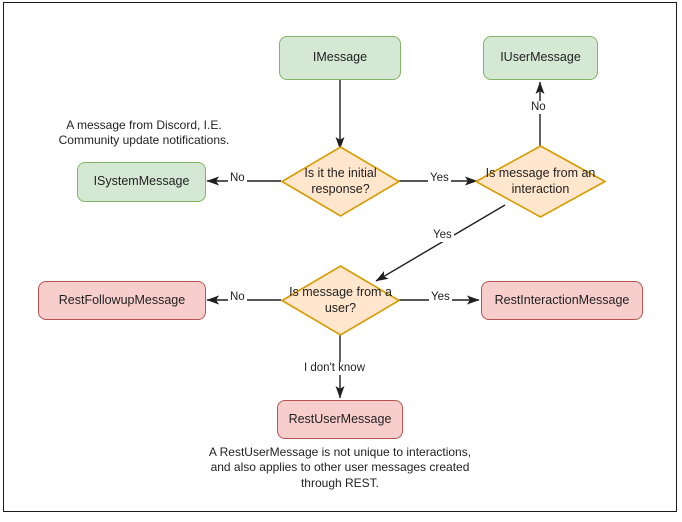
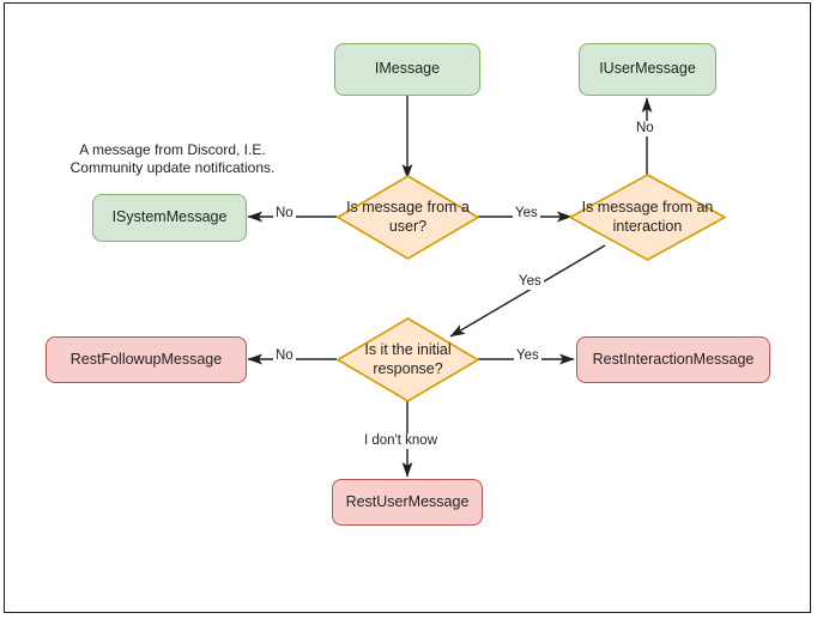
  IMessage
  IUserMessage
  ISystemMessage
- Is it the initial response?
+ Is message from a user?
  Is message from an interaction
- Is message from a user?
+ Is it the initial response?
  RestFollowupMessage
  RestInteractionMessage
  RestUserMessage
  No
  Yes
  No
  Yes
  No
  Yes
  I don't know
  A message from Discord, I.E.
  Community update notifications.
- A RestUserMessage is not unique to interactions,
- and also applies to other user messages created
- through REST.
